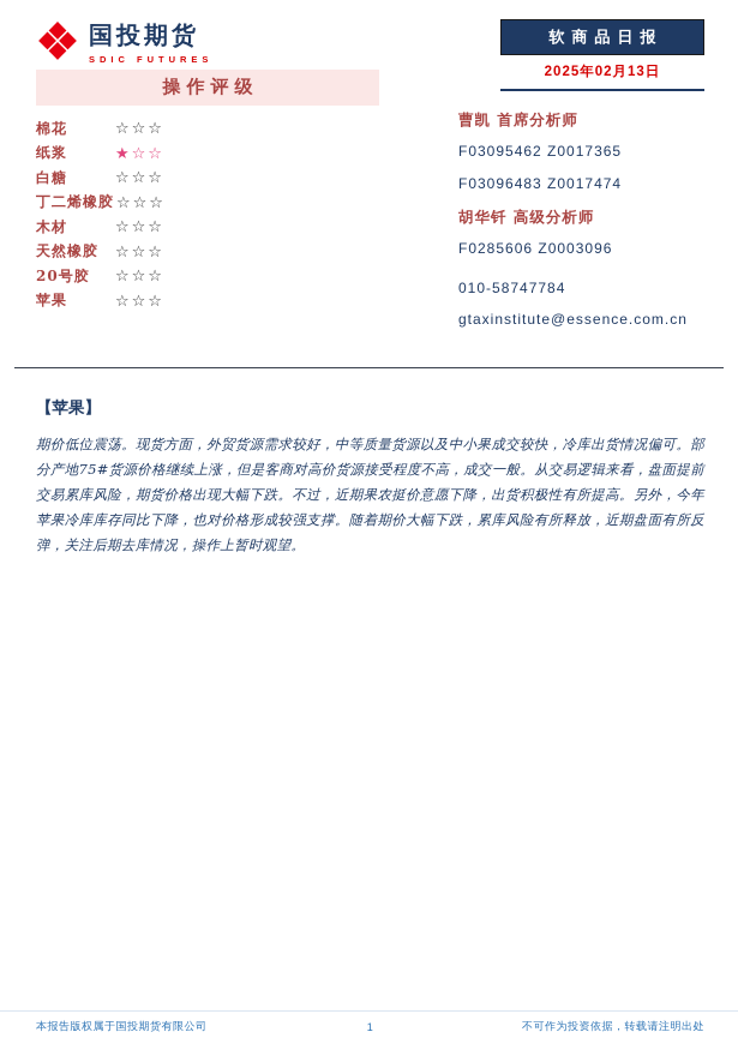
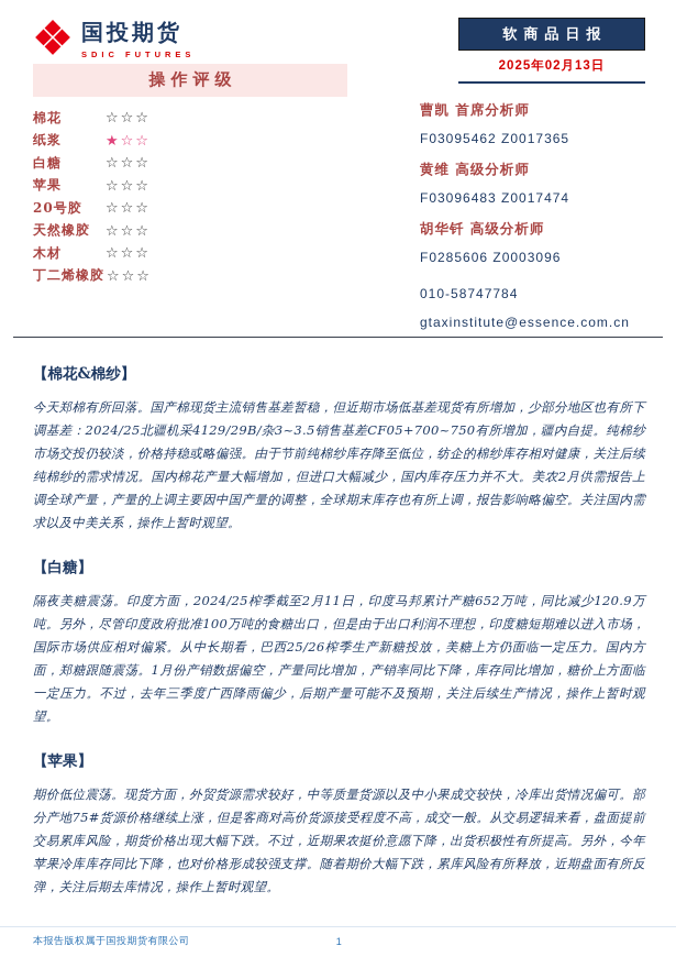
  国投期货
  SDIC FUTURES
  软商品日报
  2025年02月13日
  操作评级
  棉花
  ☆☆☆
  纸浆
  ★☆☆
  白糖
  ☆☆☆
- 丁二烯橡胶
+ 苹果
  ☆☆☆
- 木材
+ 20号胶
  ☆☆☆
  天然橡胶
  ☆☆☆
- 20号胶
+ 木材
  ☆☆☆
- 苹果
+ 丁二烯橡胶
  ☆☆☆
  曹凯 首席分析师
  F03095462 Z0017365
+ 黄维 高级分析师
  F03096483 Z0017474
  胡华钎 高级分析师
  F0285606 Z0003096
  010-58747784
  gtaxinstitute@essence.com.cn
+ 【棉花&棉纱】
+ 今天郑棉有所回落。国产棉现货主流销售基差暂稳，但近期市场低基差现货有所增加，少部分地区也有所下调基差：2024/25北疆机采4129/29B/杂3~3.5销售基差CF05+700~750有所增加，疆内自提。纯棉纱市场交投仍较淡，价格持稳或略偏强。由于节前纯棉纱库存降至低位，纺企的棉纱库存相对健康，关注后续纯棉纱的需求情况。国内棉花产量大幅增加，但进口大幅减少，国内库存压力并不大。美农2月供需报告上调全球产量，产量的上调主要因中国产量的调整，全球期末库存也有所上调，报告影响略偏空。关注国内需求以及中美关系，操作上暂时观望。
+ 【白糖】
+ 隔夜美糖震荡。印度方面，2024/25榨季截至2月11日，印度马邦累计产糖652万吨，同比减少120.9万吨。另外，尽管印度政府批准100万吨的食糖出口，但是由于出口利润不理想，印度糖短期难以进入市场，国际市场供应相对偏紧。从中长期看，巴西25/26榨季生产新糖投放，美糖上方仍面临一定压力。国内方面，郑糖跟随震荡。1月份产销数据偏空，产量同比增加，产销率同比下降，库存同比增加，糖价上方面临一定压力。不过，去年三季度广西降雨偏少，后期产量可能不及预期，关注后续生产情况，操作上暂时观望。
  【苹果】
  期价低位震荡。现货方面，外贸货源需求较好，中等质量货源以及中小果成交较快，冷库出货情况偏可。部分产地75#货源价格继续上涨，但是客商对高价货源接受程度不高，成交一般。从交易逻辑来看，盘面提前交易累库风险，期货价格出现大幅下跌。不过，近期果农挺价意愿下降，出货积极性有所提高。另外，今年苹果冷库库存同比下降，也对价格形成较强支撑。随着期价大幅下跌，累库风险有所释放，近期盘面有所反弹，关注后期去库情况，操作上暂时观望。
  本报告版权属于国投期货有限公司
  1
- 不可作为投资依据，转载请注明出处
